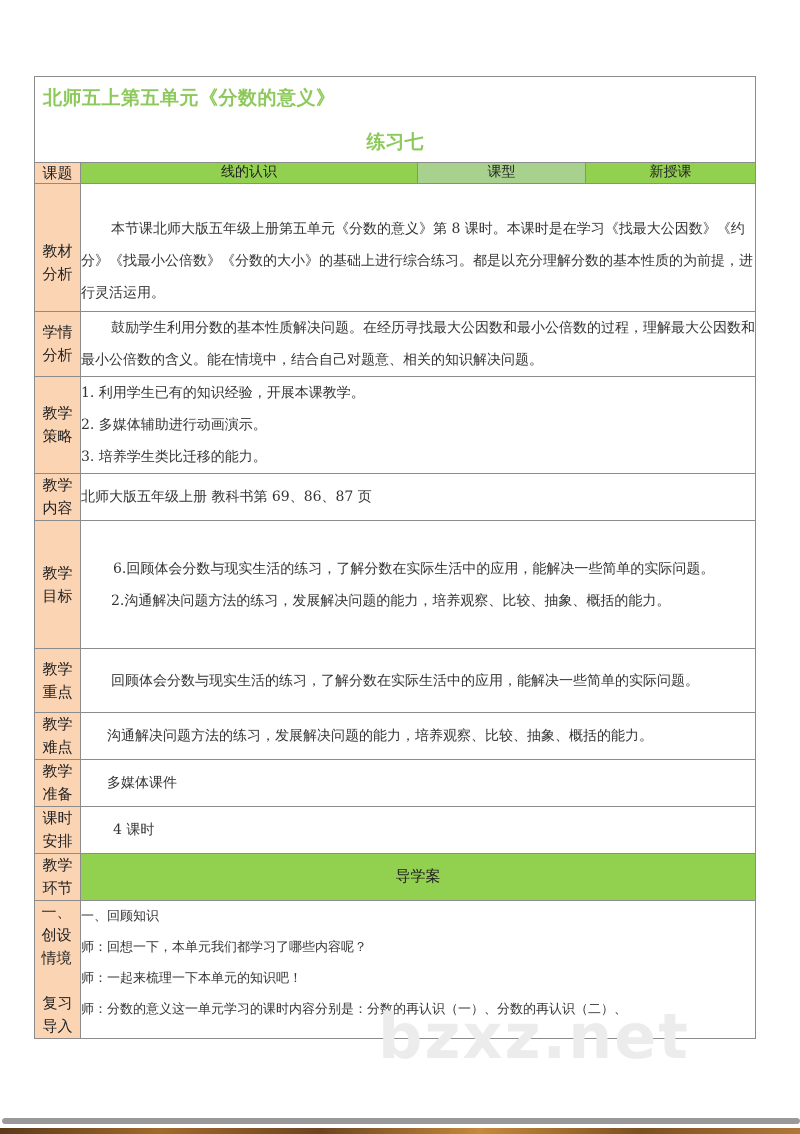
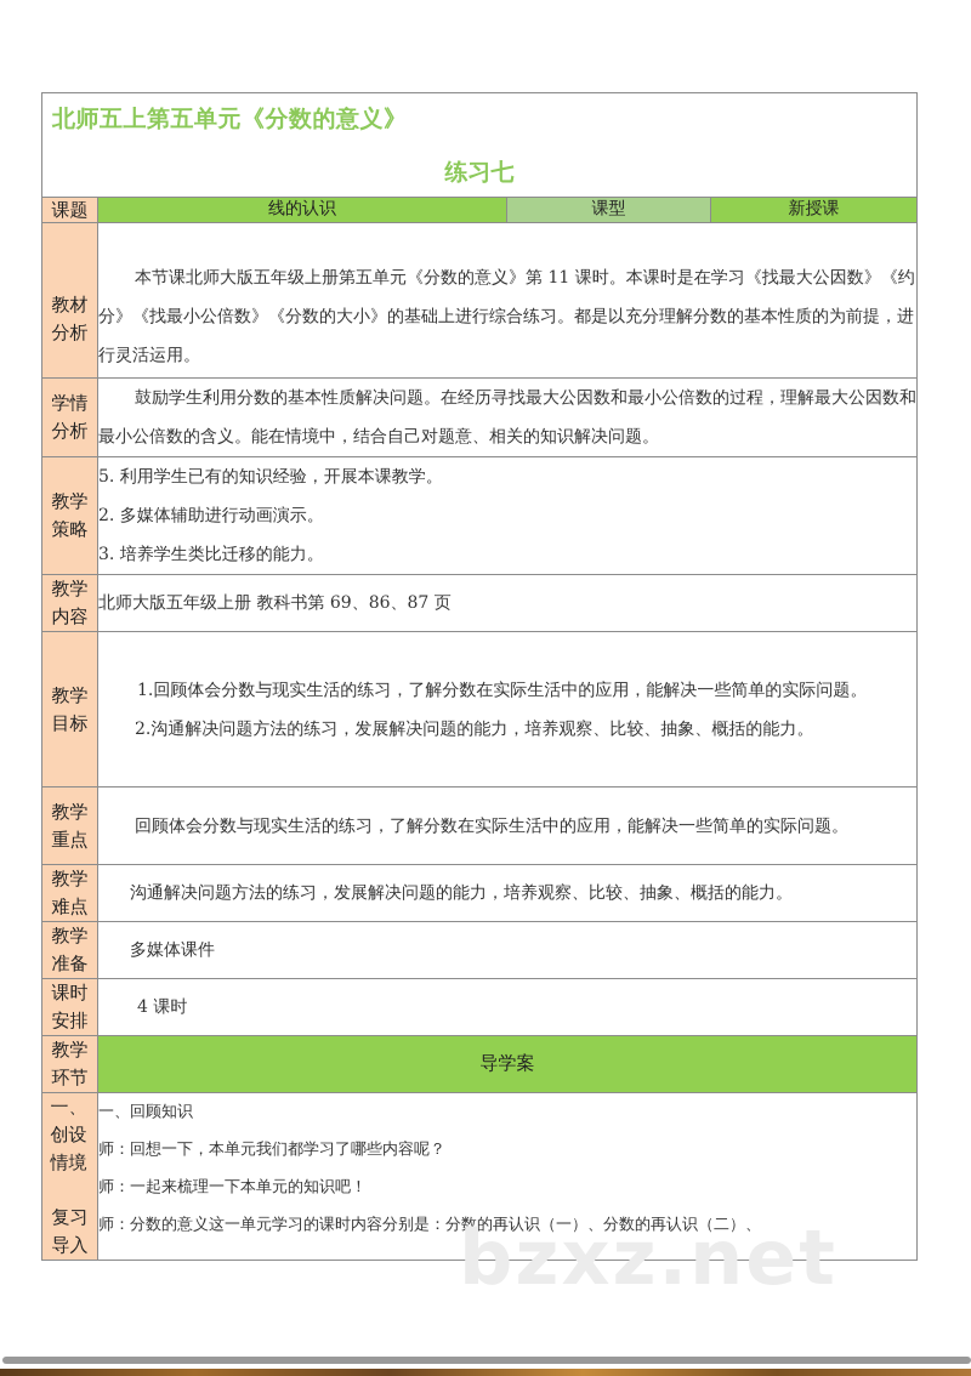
  北师五上第五单元《分数的意义》 练习七
  课题	线的认识	课型	新授课
- 教材分析	本节课北师大版五年级上册第五单元《分数的意义》第 8 课时。本课时是在学习《找最大公因数》《约分》《找最小公倍数》《分数的大小》的基础上进行综合练习。都是以充分理解分数的基本性质的为前提，进行灵活运用。
+ 教材分析	本节课北师大版五年级上册第五单元《分数的意义》第 11 课时。本课时是在学习《找最大公因数》《约分》《找最小公倍数》《分数的大小》的基础上进行综合练习。都是以充分理解分数的基本性质的为前提，进行灵活运用。
  学情分析	鼓励学生利用分数的基本性质解决问题。在经历寻找最大公因数和最小公倍数的过程，理解最大公因数和最小公倍数的含义。能在情境中，结合自己对题意、相关的知识解决问题。
- 教学策略	1. 利用学生已有的知识经验，开展本课教学。 2. 多媒体辅助进行动画演示。 3. 培养学生类比迁移的能力。
+ 教学策略	5. 利用学生已有的知识经验，开展本课教学。 2. 多媒体辅助进行动画演示。 3. 培养学生类比迁移的能力。
  教学内容	北师大版五年级上册 教科书第 69、86、87 页
- 教学目标	6.回顾体会分数与现实生活的练习，了解分数在实际生活中的应用，能解决一些简单的实际问题。 2.沟通解决问题方法的练习，发展解决问题的能力，培养观察、比较、抽象、概括的能力。
+ 教学目标	1.回顾体会分数与现实生活的练习，了解分数在实际生活中的应用，能解决一些简单的实际问题。 2.沟通解决问题方法的练习，发展解决问题的能力，培养观察、比较、抽象、概括的能力。
  教学重点	回顾体会分数与现实生活的练习，了解分数在实际生活中的应用，能解决一些简单的实际问题。
  教学难点	沟通解决问题方法的练习，发展解决问题的能力，培养观察、比较、抽象、概括的能力。
  教学准备	多媒体课件
  课时安排	4 课时
  教学环节	导学案
  一、创设情境 复习导入	一、回顾知识 师：回想一下，本单元我们都学习了哪些内容呢？ 师：一起来梳理一下本单元的知识吧！ 师：分数的意义这一单元学习的课时内容分别是：分数的再认识（一）、分数的再认识（二）、
  bzxz.net
